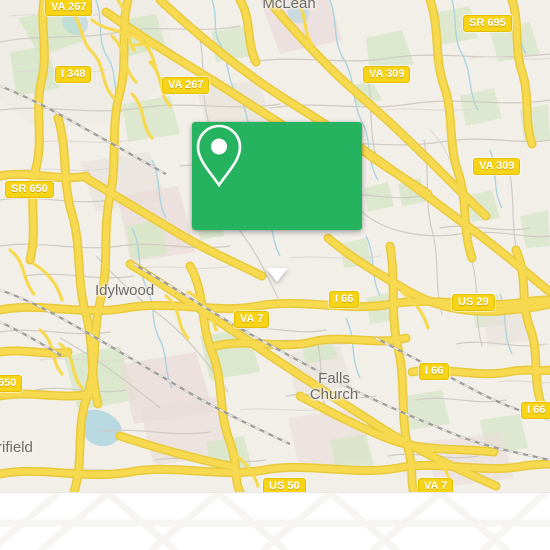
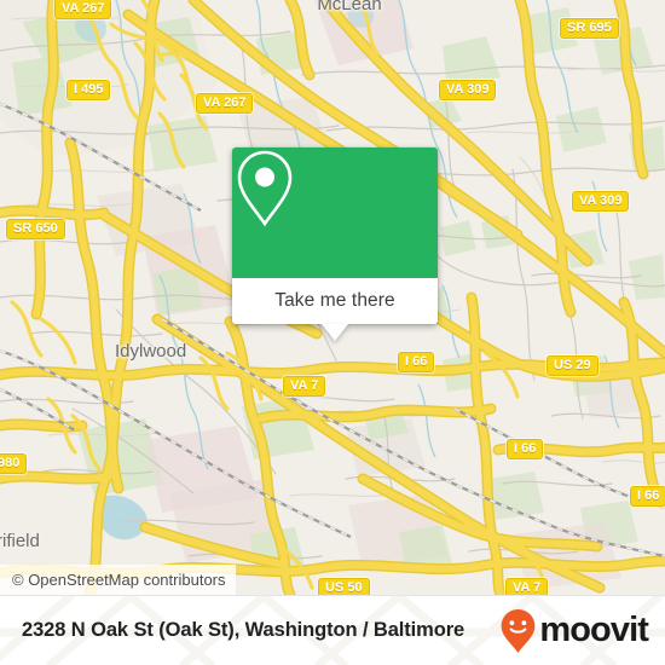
  McLean
  Idylwood
- Falls
- Church
  ifield
  VA 267
- I 348
+ I 495
  VA 267
  VA 309
  SR 695
  SR 650
  VA 309
  VA 7
  I 66
  US 29
  I 66
  I 66
- 650
+ 980
  US 50
  VA 7
+ © OpenStreetMap contributors
+ Take me there
+ 2328 N Oak St (Oak St), Washington / Baltimore
+ moovit
